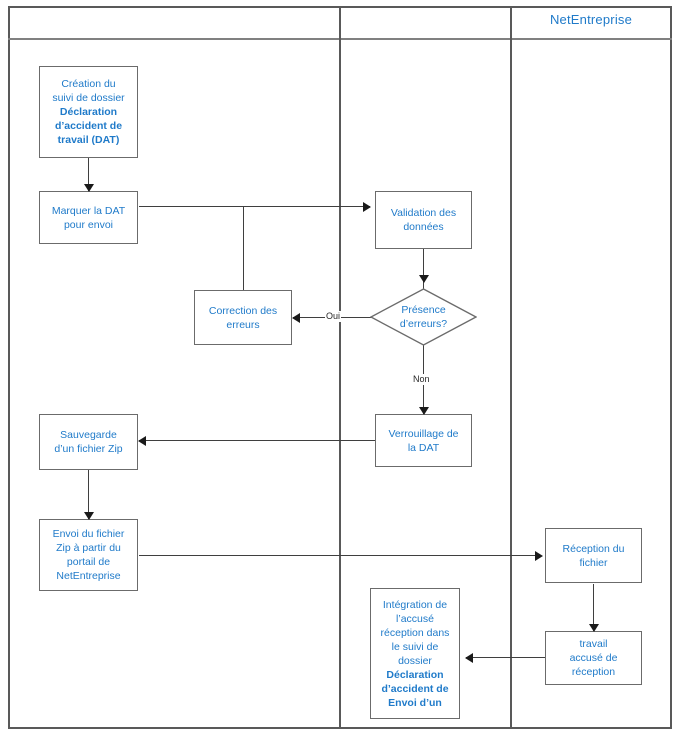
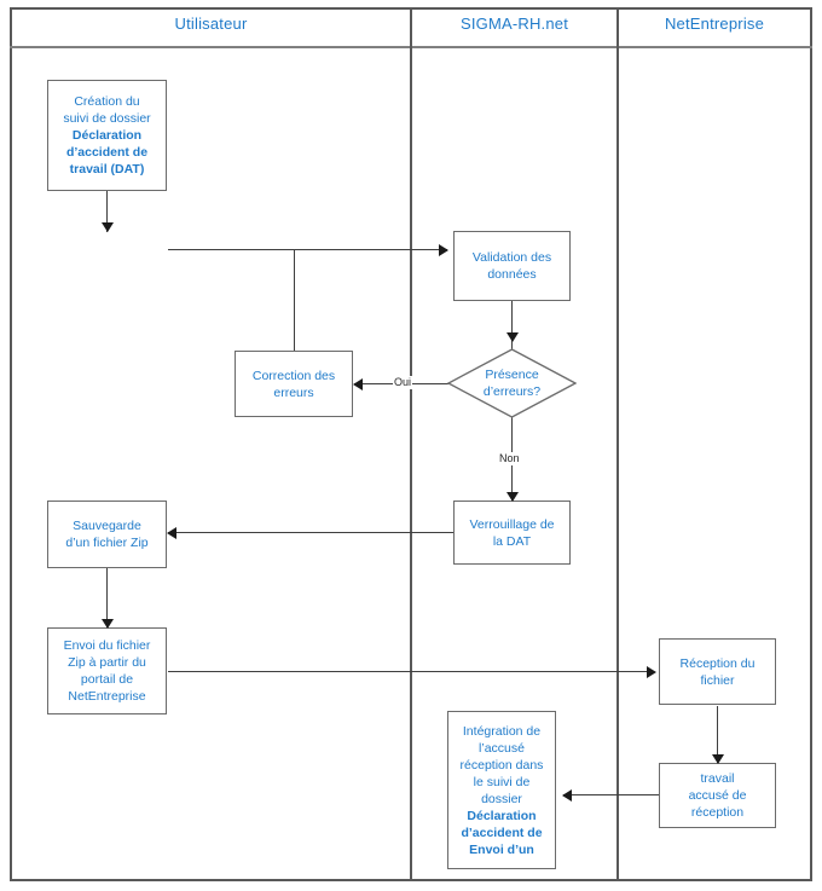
+ Utilisateur
+ SIGMA-RH.net
  NetEntreprise
  Oui
  Non
  Création du
  suivi de dossier
  Déclaration
  d’accident de
  travail (DAT)
- Marquer la DAT
- pour envoi
  Validation des
  données
  Présence
  d’erreurs?
  Correction des
  erreurs
  Verrouillage de
  la DAT
  Sauvegarde
  d’un fichier Zip
  Envoi du fichier
  Zip à partir du
  portail de
  NetEntreprise
  Réception du
  fichier
  travail
  accusé de
  réception
  Intégration de
  l’accusé
  réception dans
  le suivi de
  dossier
  Déclaration
  d’accident de
  Envoi d’un
